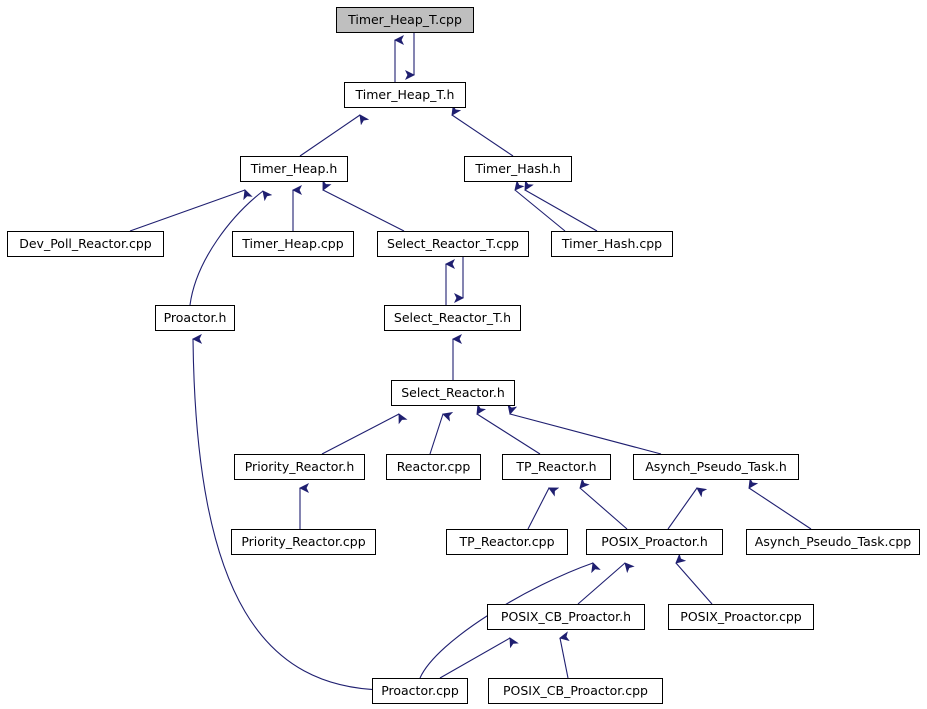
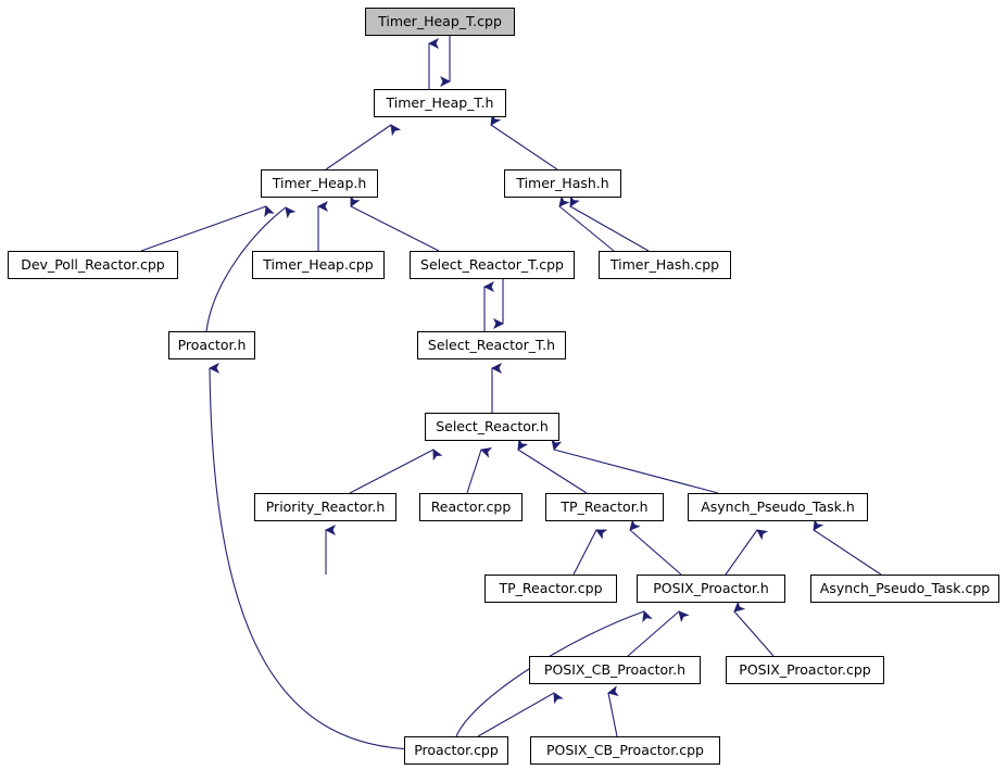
  Timer_Heap_T.cpp
  Timer_Heap_T.h
  Timer_Heap.h
  Timer_Hash.h
  Dev_Poll_Reactor.cpp
  Timer_Heap.cpp
  Select_Reactor_T.cpp
  Timer_Hash.cpp
  Proactor.h
  Select_Reactor_T.h
  Select_Reactor.h
  Priority_Reactor.h
  Reactor.cpp
  TP_Reactor.h
  Asynch_Pseudo_Task.h
- Priority_Reactor.cpp
  TP_Reactor.cpp
  POSIX_Proactor.h
  Asynch_Pseudo_Task.cpp
  POSIX_CB_Proactor.h
  POSIX_Proactor.cpp
  Proactor.cpp
  POSIX_CB_Proactor.cpp
